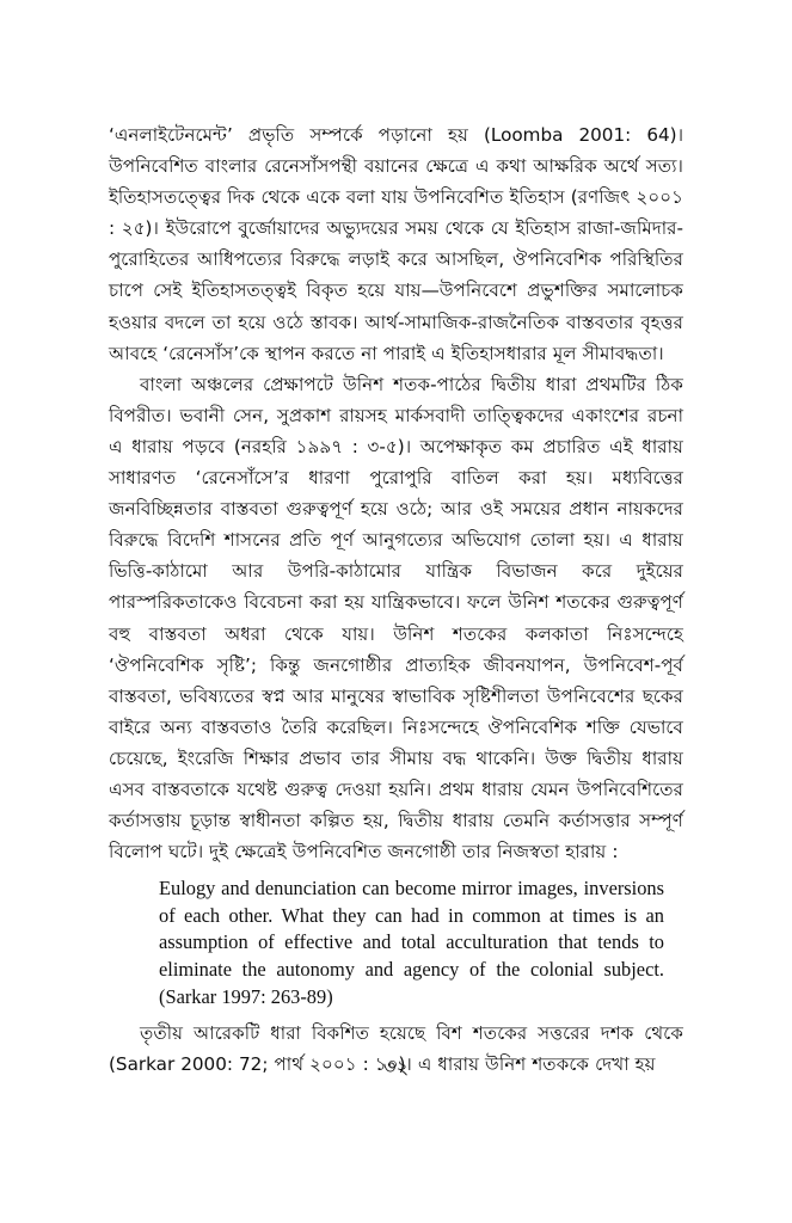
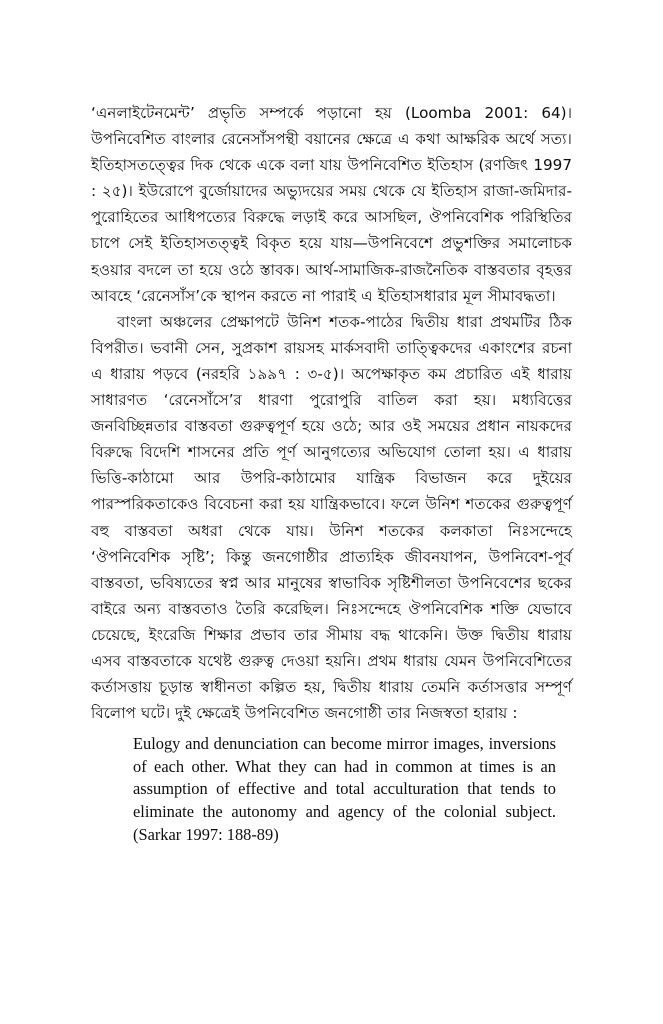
- ‘এনলাইটেনমেন্ট’ প্রভৃতি সম্পর্কে পড়ানো হয় (Loomba 2001: 64)। উপনিবেশিত বাংলার রেনেসাঁসপন্থী বয়ানের ক্ষেত্রে এ কথা আক্ষরিক অর্থে সত্য। ইতিহাসতত্ত্বের দিক থেকে একে বলা যায় উপনিবেশিত ইতিহাস (রণজিৎ ২০০১ : ২৫)। ইউরোপে বুর্জোয়াদের অভ্যুদয়ের সময় থেকে যে ইতিহাস রাজা-জমিদার-পুরোহিতের আধিপত্যের বিরুদ্ধে লড়াই করে আসছিল, ঔপনিবেশিক পরিস্থিতির চাপে সেই ইতিহাসতত্ত্বই বিকৃত হয়ে যায়—উপনিবেশে প্রভুশক্তির সমালোচক হওয়ার বদলে তা হয়ে ওঠে স্তাবক। আর্থ-সামাজিক-রাজনৈতিক বাস্তবতার বৃহত্তর আবহে ‘রেনেসাঁস’কে স্থাপন করতে না পারাই এ ইতিহাসধারার মূল সীমাবদ্ধতা।
+ ‘এনলাইটেনমেন্ট’ প্রভৃতি সম্পর্কে পড়ানো হয় (Loomba 2001: 64)। উপনিবেশিত বাংলার রেনেসাঁসপন্থী বয়ানের ক্ষেত্রে এ কথা আক্ষরিক অর্থে সত্য। ইতিহাসতত্ত্বের দিক থেকে একে বলা যায় উপনিবেশিত ইতিহাস (রণজিৎ 1997 : ২৫)। ইউরোপে বুর্জোয়াদের অভ্যুদয়ের সময় থেকে যে ইতিহাস রাজা-জমিদার-পুরোহিতের আধিপত্যের বিরুদ্ধে লড়াই করে আসছিল, ঔপনিবেশিক পরিস্থিতির চাপে সেই ইতিহাসতত্ত্বই বিকৃত হয়ে যায়—উপনিবেশে প্রভুশক্তির সমালোচক হওয়ার বদলে তা হয়ে ওঠে স্তাবক। আর্থ-সামাজিক-রাজনৈতিক বাস্তবতার বৃহত্তর আবহে ‘রেনেসাঁস’কে স্থাপন করতে না পারাই এ ইতিহাসধারার মূল সীমাবদ্ধতা।
  বাংলা অঞ্চলের প্রেক্ষাপটে উনিশ শতক-পাঠের দ্বিতীয় ধারা প্রথমটির ঠিক বিপরীত। ভবানী সেন, সুপ্রকাশ রায়সহ মার্কসবাদী তাত্ত্বিকদের একাংশের রচনা এ ধারায় পড়বে (নরহরি ১৯৯৭ : ৩-৫)। অপেক্ষাকৃত কম প্রচারিত এই ধারায় সাধারণত ‘রেনেসাঁসে’র ধারণা পুরোপুরি বাতিল করা হয়। মধ্যবিত্তের জনবিচ্ছিন্নতার বাস্তবতা গুরুত্বপূর্ণ হয়ে ওঠে; আর ওই সময়ের প্রধান নায়কদের বিরুদ্ধে বিদেশি শাসনের প্রতি পূর্ণ আনুগত্যের অভিযোগ তোলা হয়। এ ধারায় ভিত্তি-কাঠামো আর উপরি-কাঠামোর যান্ত্রিক বিভাজন করে দুইয়ের পারস্পরিকতাকেও বিবেচনা করা হয় যান্ত্রিকভাবে। ফলে উনিশ শতকের গুরুত্বপূর্ণ বহু বাস্তবতা অধরা থেকে যায়। উনিশ শতকের কলকাতা নিঃসন্দেহে ‘ঔপনিবেশিক সৃষ্টি’; কিন্তু জনগোষ্ঠীর প্রাত্যহিক জীবনযাপন, উপনিবেশ-পূর্ব বাস্তবতা, ভবিষ্যতের স্বপ্ন আর মানুষের স্বাভাবিক সৃষ্টিশীলতা উপনিবেশের ছকের বাইরে অন্য বাস্তবতাও তৈরি করেছিল। নিঃসন্দেহে ঔপনিবেশিক শক্তি যেভাবে চেয়েছে, ইংরেজি শিক্ষার প্রভাব তার সীমায় বদ্ধ থাকেনি। উক্ত দ্বিতীয় ধারায় এসব বাস্তবতাকে যথেষ্ট গুরুত্ব দেওয়া হয়নি। প্রথম ধারায় যেমন উপনিবেশিতের কর্তাসত্তায় চূড়ান্ত স্বাধীনতা কল্পিত হয়, দ্বিতীয় ধারায় তেমনি কর্তাসত্তার সম্পূর্ণ বিলোপ ঘটে। দুই ক্ষেত্রেই উপনিবেশিত জনগোষ্ঠী তার নিজস্বতা হারায় :
- Eulogy and denunciation can become mirror images, inversions of each other. What they can had in common at times is an assumption of effective and total acculturation that tends to eliminate the autonomy and agency of the colonial subject. (Sarkar 1997: 263-89)
+ Eulogy and denunciation can become mirror images, inversions of each other. What they can had in common at times is an assumption of effective and total acculturation that tends to eliminate the autonomy and agency of the colonial subject. (Sarkar 1997: 188-89)
- তৃতীয় আরেকটি ধারা বিকশিত হয়েছে বিশ শতকের সত্তরের দশক থেকে (Sarkar 2000: 72; পার্থ ২০০১ : ১০)। এ ধারায় উনিশ শতককে দেখা হয়
- ৩২
